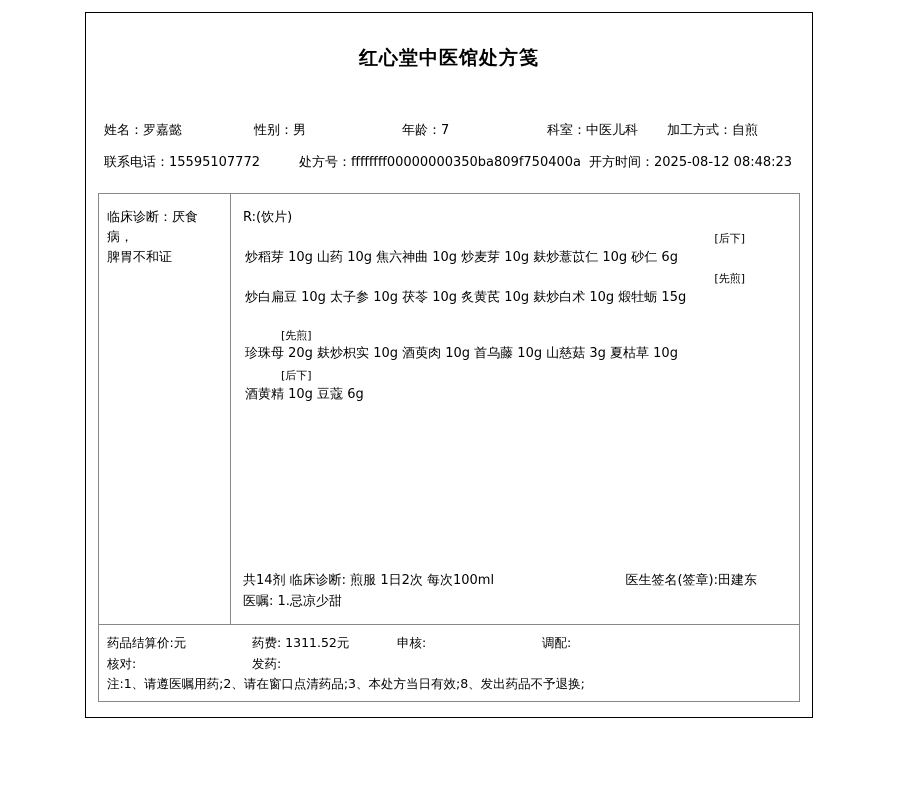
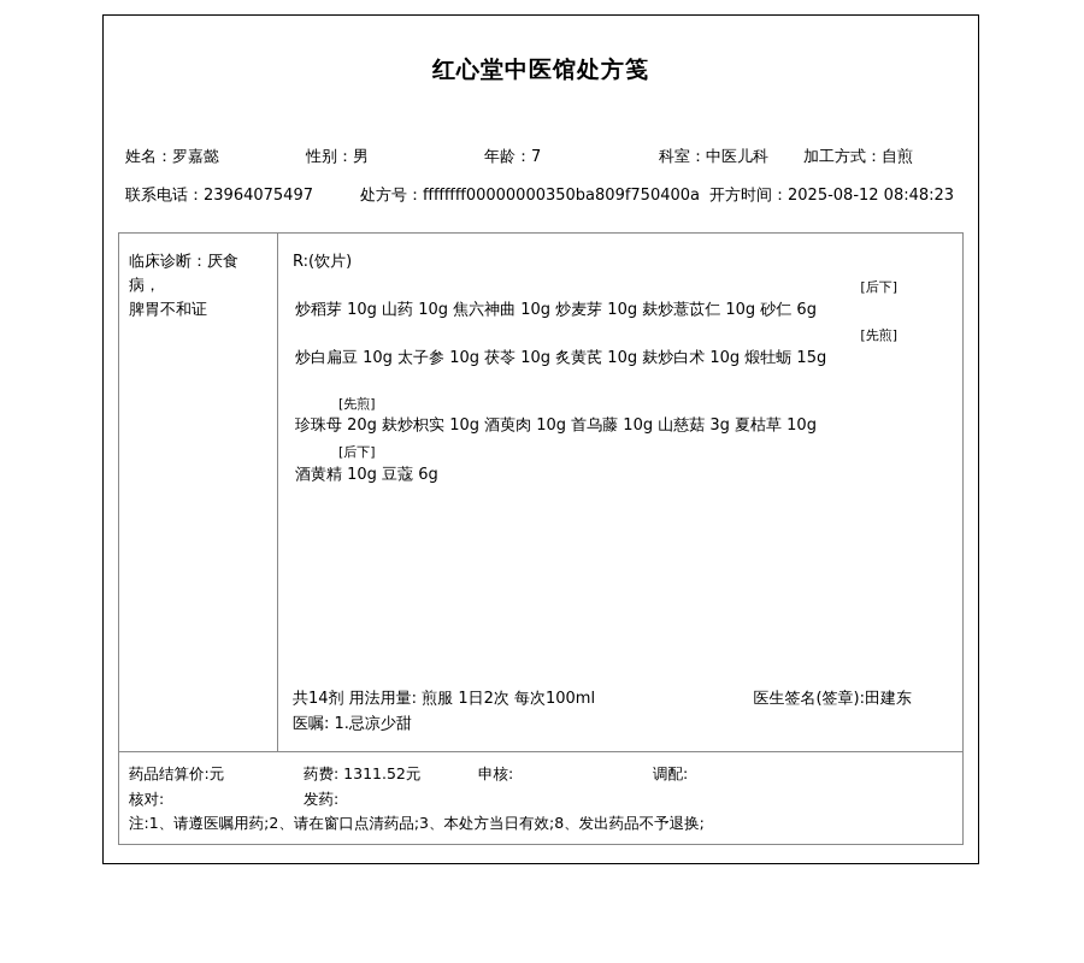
  红心堂中医馆处方笺
  姓名：罗嘉懿
  性别：男
  年龄：7
  科室：中医儿科
  加工方式：自煎
- 联系电话：15595107772
+ 联系电话：23964075497
  处方号：ffffffff00000000350ba809f750400a
  开方时间：2025-08-12 08:48:23
  临床诊断：厌食病，
  脾胃不和证
  R:(饮片)
  [后下]
  炒稻芽 10g 山药 10g 焦六神曲 10g 炒麦芽 10g 麸炒薏苡仁 10g 砂仁 6g
  [先煎]
  炒白扁豆 10g 太子参 10g 茯苓 10g 炙黄芪 10g 麸炒白术 10g 煅牡蛎 15g
  [先煎]
  珍珠母 20g 麸炒枳实 10g 酒萸肉 10g 首乌藤 10g 山慈菇 3g 夏枯草 10g
  [后下]
  酒黄精 10g 豆蔻 6g
- 共14剂 临床诊断: 煎服 1日2次 每次100ml
+ 共14剂 用法用量: 煎服 1日2次 每次100ml
  医生签名(签章):田建东
  医嘱: 1.忌凉少甜
  药品结算价:元
  药费: 1311.52元
  申核:
  调配:
  核对:
  发药:
  注:1、请遵医嘱用药;2、请在窗口点清药品;3、本处方当日有效;8、发出药品不予退换;
